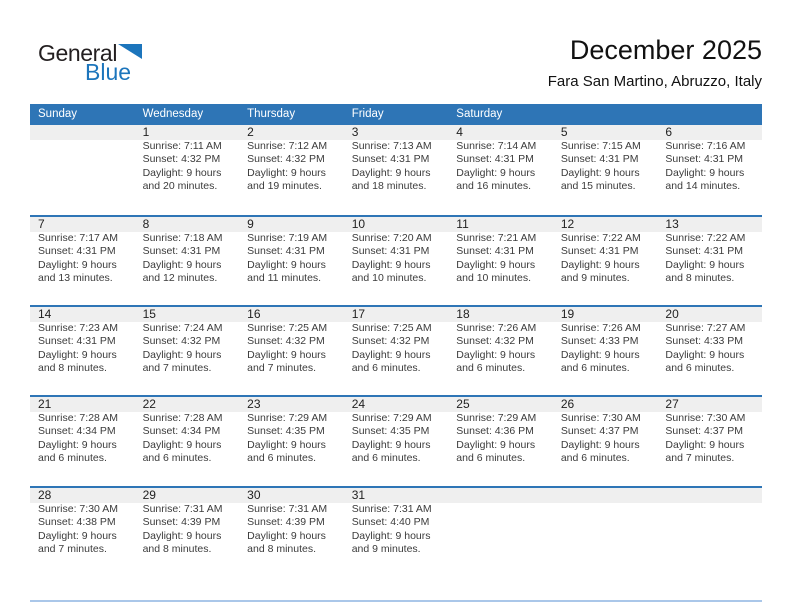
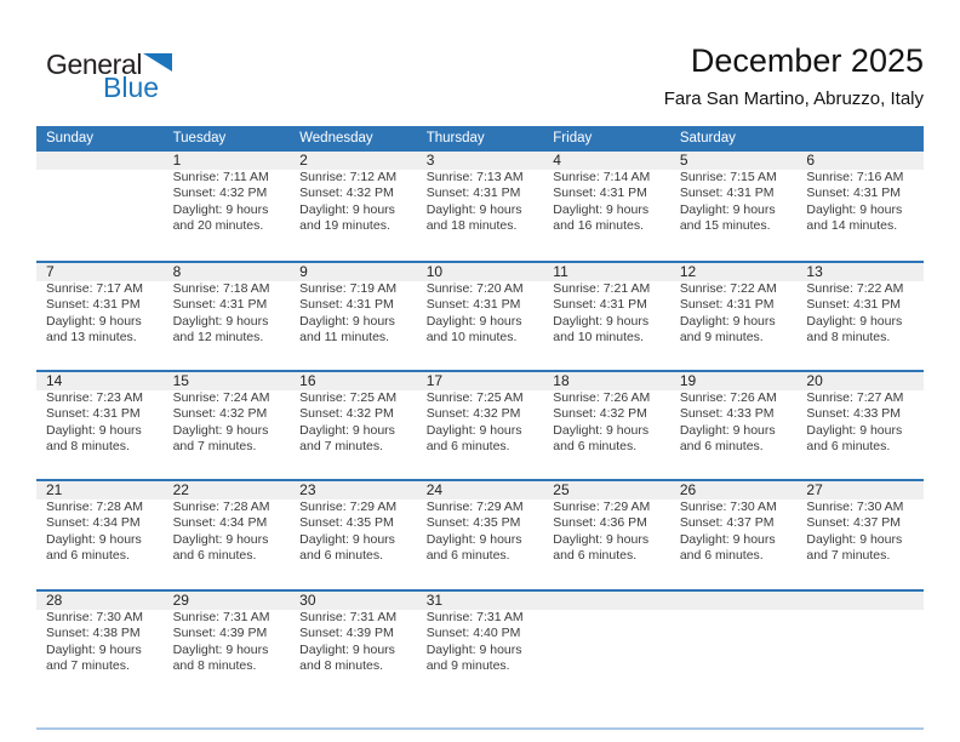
  General
  Blue
  December 2025
  Fara San Martino, Abruzzo, Italy
  Sunday
+ Tuesday
  Wednesday
  Thursday
  Friday
  Saturday
  1
  Sunrise: 7:11 AM
  Sunset: 4:32 PM
  Daylight: 9 hours
  and 20 minutes.
  2
  Sunrise: 7:12 AM
  Sunset: 4:32 PM
  Daylight: 9 hours
  and 19 minutes.
  3
  Sunrise: 7:13 AM
  Sunset: 4:31 PM
  Daylight: 9 hours
  and 18 minutes.
  4
  Sunrise: 7:14 AM
  Sunset: 4:31 PM
  Daylight: 9 hours
  and 16 minutes.
  5
  Sunrise: 7:15 AM
  Sunset: 4:31 PM
  Daylight: 9 hours
  and 15 minutes.
  6
  Sunrise: 7:16 AM
  Sunset: 4:31 PM
  Daylight: 9 hours
  and 14 minutes.
  7
  Sunrise: 7:17 AM
  Sunset: 4:31 PM
  Daylight: 9 hours
  and 13 minutes.
  8
  Sunrise: 7:18 AM
  Sunset: 4:31 PM
  Daylight: 9 hours
  and 12 minutes.
  9
  Sunrise: 7:19 AM
  Sunset: 4:31 PM
  Daylight: 9 hours
  and 11 minutes.
  10
  Sunrise: 7:20 AM
  Sunset: 4:31 PM
  Daylight: 9 hours
  and 10 minutes.
  11
  Sunrise: 7:21 AM
  Sunset: 4:31 PM
  Daylight: 9 hours
  and 10 minutes.
  12
  Sunrise: 7:22 AM
  Sunset: 4:31 PM
  Daylight: 9 hours
  and 9 minutes.
  13
  Sunrise: 7:22 AM
  Sunset: 4:31 PM
  Daylight: 9 hours
  and 8 minutes.
  14
  Sunrise: 7:23 AM
  Sunset: 4:31 PM
  Daylight: 9 hours
  and 8 minutes.
  15
  Sunrise: 7:24 AM
  Sunset: 4:32 PM
  Daylight: 9 hours
  and 7 minutes.
  16
  Sunrise: 7:25 AM
  Sunset: 4:32 PM
  Daylight: 9 hours
  and 7 minutes.
  17
  Sunrise: 7:25 AM
  Sunset: 4:32 PM
  Daylight: 9 hours
  and 6 minutes.
  18
  Sunrise: 7:26 AM
  Sunset: 4:32 PM
  Daylight: 9 hours
  and 6 minutes.
  19
  Sunrise: 7:26 AM
  Sunset: 4:33 PM
  Daylight: 9 hours
  and 6 minutes.
  20
  Sunrise: 7:27 AM
  Sunset: 4:33 PM
  Daylight: 9 hours
  and 6 minutes.
  21
  Sunrise: 7:28 AM
  Sunset: 4:34 PM
  Daylight: 9 hours
  and 6 minutes.
  22
  Sunrise: 7:28 AM
  Sunset: 4:34 PM
  Daylight: 9 hours
  and 6 minutes.
  23
  Sunrise: 7:29 AM
  Sunset: 4:35 PM
  Daylight: 9 hours
  and 6 minutes.
  24
  Sunrise: 7:29 AM
  Sunset: 4:35 PM
  Daylight: 9 hours
  and 6 minutes.
  25
  Sunrise: 7:29 AM
  Sunset: 4:36 PM
  Daylight: 9 hours
  and 6 minutes.
  26
  Sunrise: 7:30 AM
  Sunset: 4:37 PM
  Daylight: 9 hours
  and 6 minutes.
  27
  Sunrise: 7:30 AM
  Sunset: 4:37 PM
  Daylight: 9 hours
  and 7 minutes.
  28
  Sunrise: 7:30 AM
  Sunset: 4:38 PM
  Daylight: 9 hours
  and 7 minutes.
  29
  Sunrise: 7:31 AM
  Sunset: 4:39 PM
  Daylight: 9 hours
  and 8 minutes.
  30
  Sunrise: 7:31 AM
  Sunset: 4:39 PM
  Daylight: 9 hours
  and 8 minutes.
  31
  Sunrise: 7:31 AM
  Sunset: 4:40 PM
  Daylight: 9 hours
  and 9 minutes.
